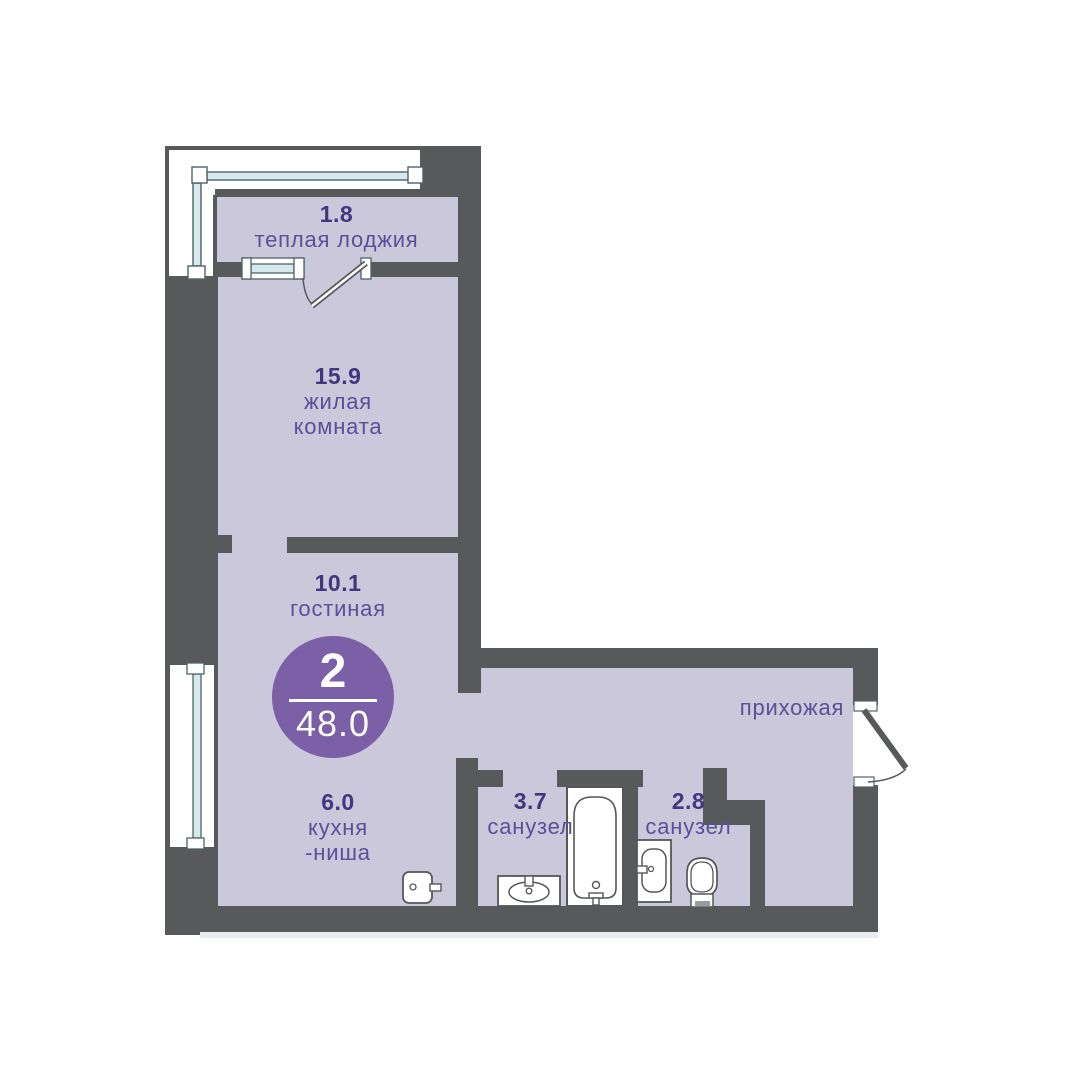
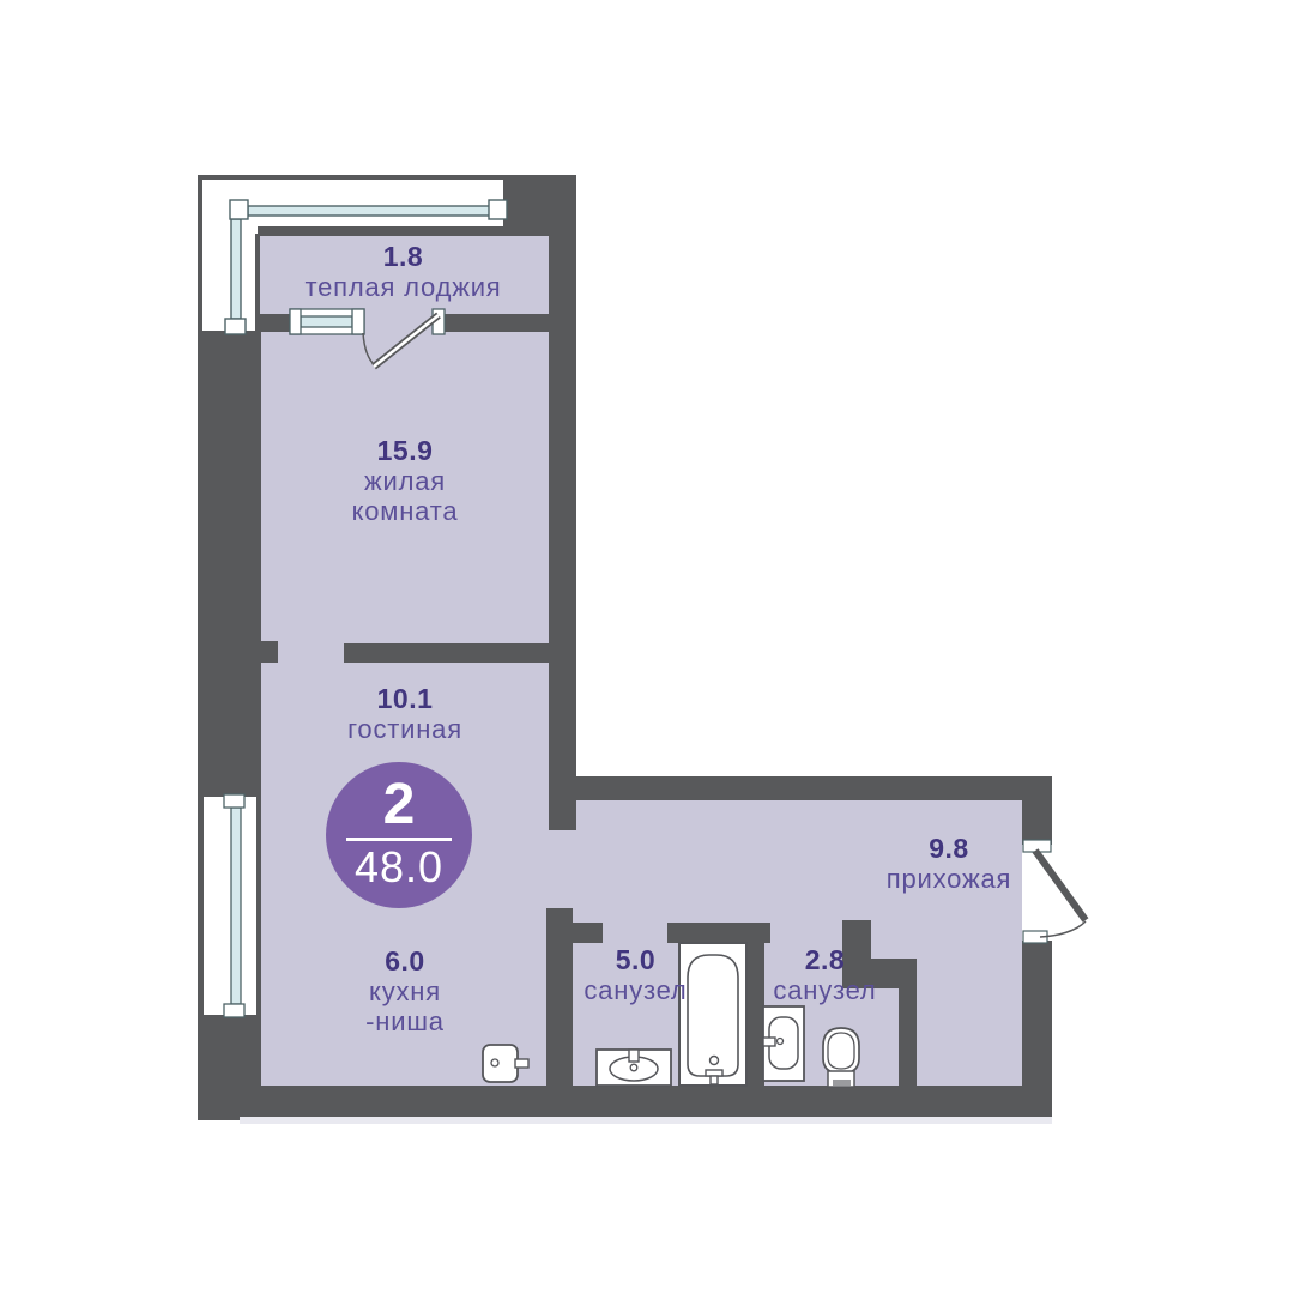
  1.8
  теплая лоджия
  15.9
  жилая
  комната
  10.1
  гостиная
  6.0
  кухня
  -ниша
+ 9.8
  прихожая
- 3.7
+ 5.0
  санузел
  2.8
  санузел
  2
  48.0
